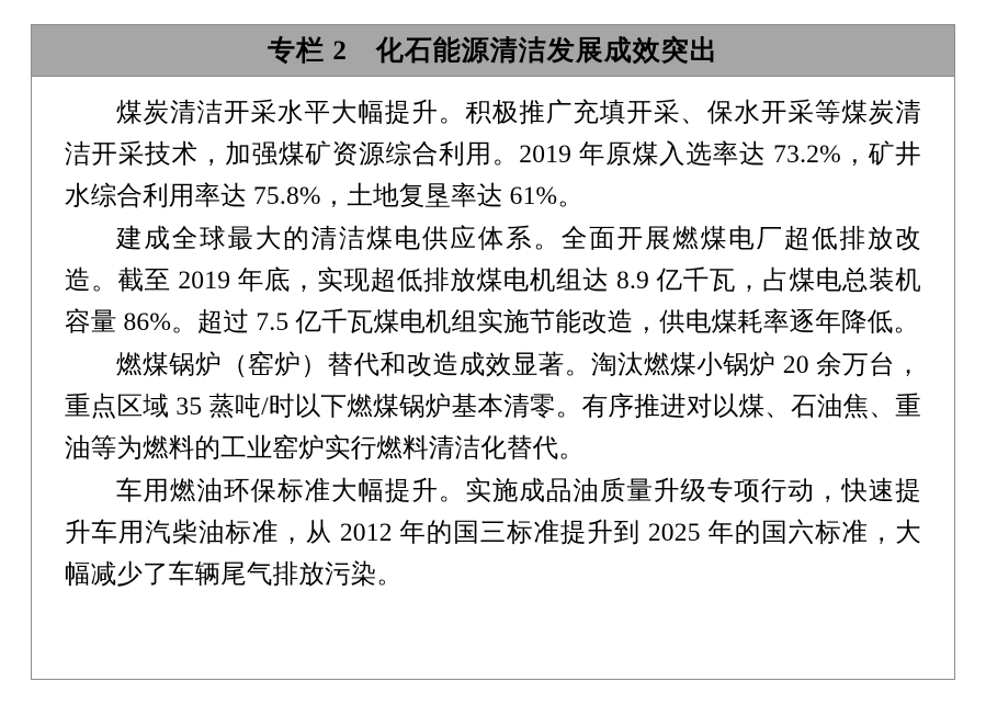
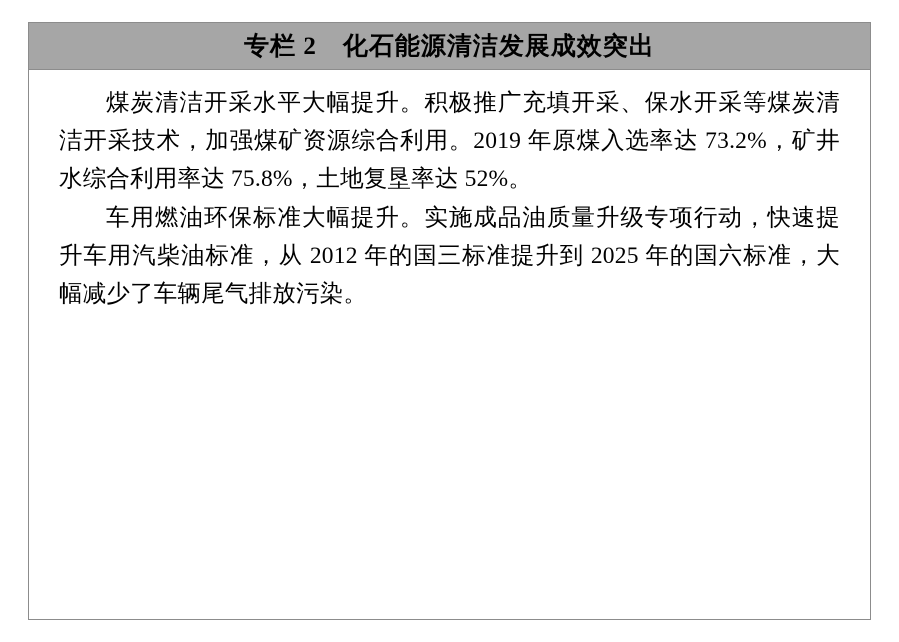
  专栏 2 化石能源清洁发展成效突出
- 煤炭清洁开采水平大幅提升。积极推广充填开采、保水开采等煤炭清洁开采技术，加强煤矿资源综合利用。2019 年原煤入选率达 73.2%，矿井水综合利用率达 75.8%，土地复垦率达 61%。
+ 煤炭清洁开采水平大幅提升。积极推广充填开采、保水开采等煤炭清洁开采技术，加强煤矿资源综合利用。2019 年原煤入选率达 73.2%，矿井水综合利用率达 75.8%，土地复垦率达 52%。
- 建成全球最大的清洁煤电供应体系。全面开展燃煤电厂超低排放改造。截至 2019 年底，实现超低排放煤电机组达 8.9 亿千瓦，占煤电总装机容量 86%。超过 7.5 亿千瓦煤电机组实施节能改造，供电煤耗率逐年降低。
- 燃煤锅炉（窑炉）替代和改造成效显著。淘汰燃煤小锅炉 20 余万台，重点区域 35 蒸吨/时以下燃煤锅炉基本清零。有序推进对以煤、石油焦、重油等为燃料的工业窑炉实行燃料清洁化替代。
  车用燃油环保标准大幅提升。实施成品油质量升级专项行动，快速提升车用汽柴油标准，从 2012 年的国三标准提升到 2025 年的国六标准，大幅减少了车辆尾气排放污染。
